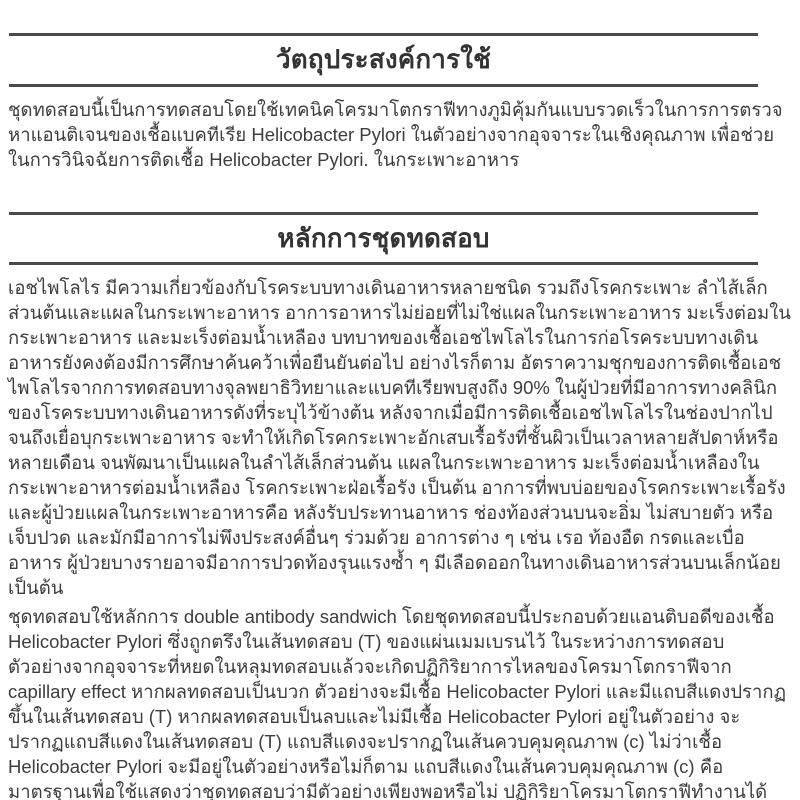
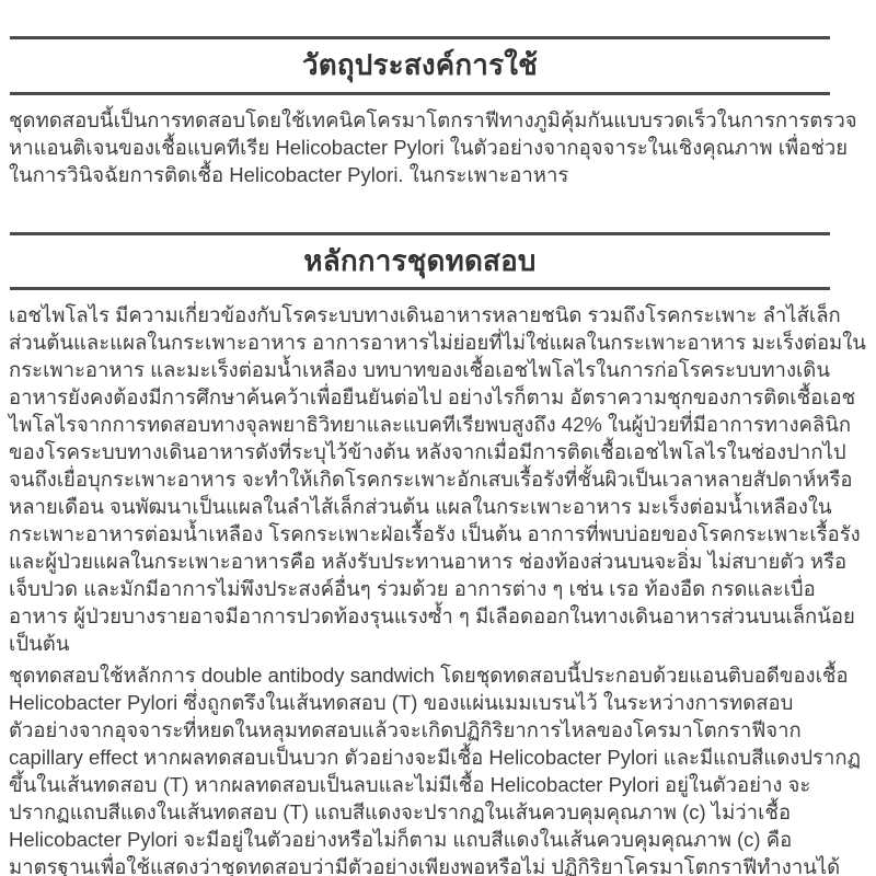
  วัตถุประสงค์การใช้
  ชุดทดสอบนี้เป็นการทดสอบโดยใช้เทคนิคโครมาโตกราฟีทางภูมิคุ้มกันแบบรวดเร็วในการการตรวจหาแอนติเจนของเชื้อแบคทีเรีย Helicobacter Pylori ในตัวอย่างจากอุจจาระในเชิงคุณภาพ เพื่อช่วยในการวินิจฉัยการติดเชื้อ Helicobacter Pylori. ในกระเพาะอาหาร
  หลักการชุดทดสอบ
- เอชไพโลไร มีความเกี่ยวข้องกับโรคระบบทางเดินอาหารหลายชนิด รวมถึงโรคกระเพาะ ลำไส้เล็กส่วนต้นและแผลในกระเพาะอาหาร อาการอาหารไม่ย่อยที่ไม่ใช่แผลในกระเพาะอาหาร มะเร็งต่อมในกระเพาะอาหาร และมะเร็งต่อมน้ำเหลือง บทบาทของเชื้อเอชไพโลไรในการก่อโรคระบบทางเดินอาหารยังคงต้องมีการศึกษาค้นคว้าเพื่อยืนยันต่อไป อย่างไรก็ตาม อัตราความชุกของการติดเชื้อเอชไพโลไรจากการทดสอบทางจุลพยาธิวิทยาและแบคทีเรียพบสูงถึง 90% ในผู้ป่วยที่มีอาการทางคลินิกของโรคระบบทางเดินอาหารดังที่ระบุไว้ข้างต้น หลังจากเมื่อมีการติดเชื้อเอชไพโลไรในช่องปากไปจนถึงเยื่อบุกระเพาะอาหาร จะทำให้เกิดโรคกระเพาะอักเสบเรื้อรังที่ชั้นผิวเป็นเวลาหลายสัปดาห์หรือหลายเดือน จนพัฒนาเป็นแผลในลำไส้เล็กส่วนต้น แผลในกระเพาะอาหาร มะเร็งต่อมน้ำเหลืองในกระเพาะอาหารต่อมน้ำเหลือง โรคกระเพาะฝ่อเรื้อรัง เป็นต้น อาการที่พบบ่อยของโรคกระเพาะเรื้อรังและผู้ป่วยแผลในกระเพาะอาหารคือ หลังรับประทานอาหาร ช่องท้องส่วนบนจะอิ่ม ไม่สบายตัว หรือเจ็บปวด และมักมีอาการไม่พึงประสงค์อื่นๆ ร่วมด้วย อาการต่าง ๆ เช่น เรอ ท้องอืด กรดและเบื่ออาหาร ผู้ป่วยบางรายอาจมีอาการปวดท้องรุนแรงซ้ำ ๆ มีเลือดออกในทางเดินอาหารส่วนบนเล็กน้อย เป็นต้น
+ เอชไพโลไร มีความเกี่ยวข้องกับโรคระบบทางเดินอาหารหลายชนิด รวมถึงโรคกระเพาะ ลำไส้เล็กส่วนต้นและแผลในกระเพาะอาหาร อาการอาหารไม่ย่อยที่ไม่ใช่แผลในกระเพาะอาหาร มะเร็งต่อมในกระเพาะอาหาร และมะเร็งต่อมน้ำเหลือง บทบาทของเชื้อเอชไพโลไรในการก่อโรคระบบทางเดินอาหารยังคงต้องมีการศึกษาค้นคว้าเพื่อยืนยันต่อไป อย่างไรก็ตาม อัตราความชุกของการติดเชื้อเอชไพโลไรจากการทดสอบทางจุลพยาธิวิทยาและแบคทีเรียพบสูงถึง 42% ในผู้ป่วยที่มีอาการทางคลินิกของโรคระบบทางเดินอาหารดังที่ระบุไว้ข้างต้น หลังจากเมื่อมีการติดเชื้อเอชไพโลไรในช่องปากไปจนถึงเยื่อบุกระเพาะอาหาร จะทำให้เกิดโรคกระเพาะอักเสบเรื้อรังที่ชั้นผิวเป็นเวลาหลายสัปดาห์หรือหลายเดือน จนพัฒนาเป็นแผลในลำไส้เล็กส่วนต้น แผลในกระเพาะอาหาร มะเร็งต่อมน้ำเหลืองในกระเพาะอาหารต่อมน้ำเหลือง โรคกระเพาะฝ่อเรื้อรัง เป็นต้น อาการที่พบบ่อยของโรคกระเพาะเรื้อรังและผู้ป่วยแผลในกระเพาะอาหารคือ หลังรับประทานอาหาร ช่องท้องส่วนบนจะอิ่ม ไม่สบายตัว หรือเจ็บปวด และมักมีอาการไม่พึงประสงค์อื่นๆ ร่วมด้วย อาการต่าง ๆ เช่น เรอ ท้องอืด กรดและเบื่ออาหาร ผู้ป่วยบางรายอาจมีอาการปวดท้องรุนแรงซ้ำ ๆ มีเลือดออกในทางเดินอาหารส่วนบนเล็กน้อย เป็นต้น
  ชุดทดสอบใช้หลักการ double antibody sandwich โดยชุดทดสอบนี้ประกอบด้วยแอนติบอดีของเชื้อ Helicobacter Pylori ซึ่งถูกตรึงในเส้นทดสอบ (T) ของแผ่นเมมเบรนไว้ ในระหว่างการทดสอบ ตัวอย่างจากอุจจาระที่หยดในหลุมทดสอบแล้วจะเกิดปฏิกิริยาการไหลของโครมาโตกราฟีจาก capillary effect หากผลทดสอบเป็นบวก ตัวอย่างจะมีเชื้อ Helicobacter Pylori และมีแถบสีแดงปรากฏขึ้นในเส้นทดสอบ (T) หากผลทดสอบเป็นลบและไม่มีเชื้อ Helicobacter Pylori อยู่ในตัวอย่าง จะปรากฏแถบสีแดงในเส้นทดสอบ (T) แถบสีแดงจะปรากฏในเส้นควบคุมคุณภาพ (c) ไม่ว่าเชื้อ Helicobacter Pylori จะมีอยู่ในตัวอย่างหรือไม่ก็ตาม แถบสีแดงในเส้นควบคุมคุณภาพ (c) คือมาตรฐานเพื่อใช้แสดงว่าชุดทดสอบว่ามีตัวอย่างเพียงพอหรือไม่ ปฏิกิริยาโครมาโตกราฟีทำงานได้
